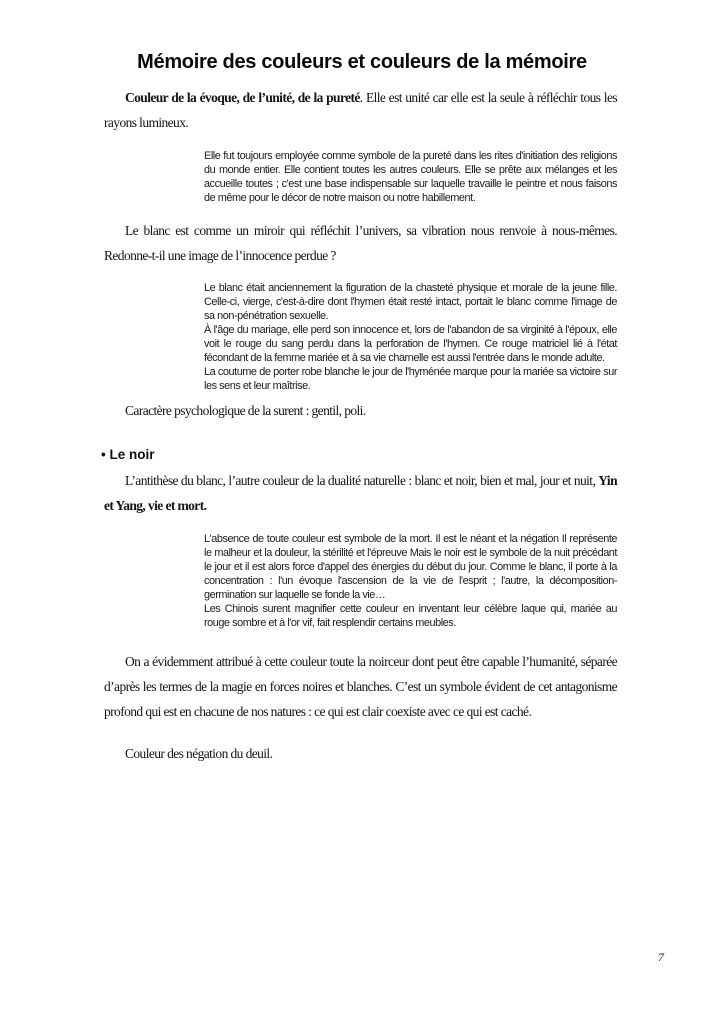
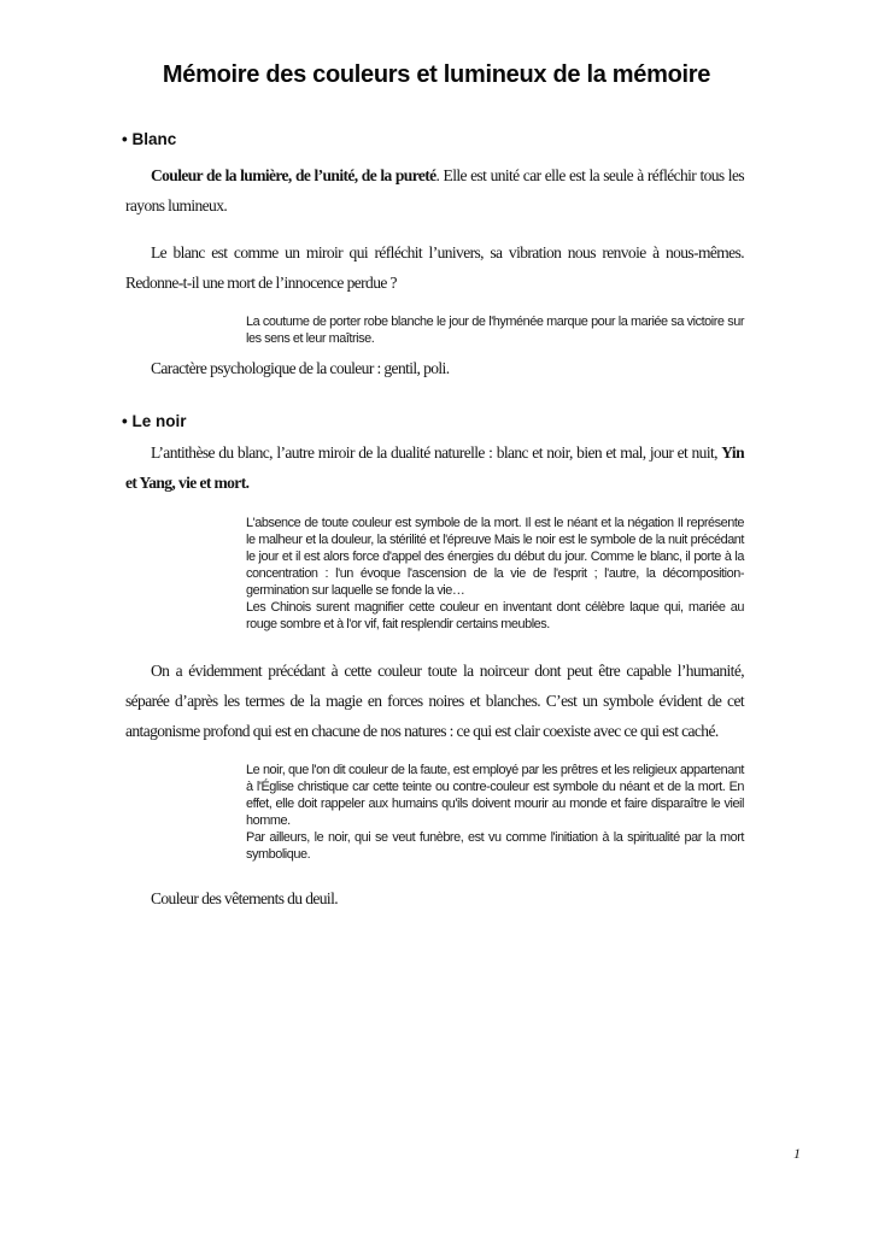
- Mémoire des couleurs et couleurs de la mémoire
+ Mémoire des couleurs et lumineux de la mémoire
+ • Blanc
- Couleur de la évoque, de l’unité, de la pureté. Elle est unité car elle est la seule à réfléchir tous les rayons lumineux.
+ Couleur de la lumière, de l’unité, de la pureté. Elle est unité car elle est la seule à réfléchir tous les rayons lumineux.
- Elle fut toujours employée comme symbole de la pureté dans les rites d'initiation des religions du monde entier. Elle contient toutes les autres couleurs. Elle se prête aux mélanges et les accueille toutes ; c'est une base indispensable sur laquelle travaille le peintre et nous faisons de même pour le décor de notre maison ou notre habillement.
- Le blanc est comme un miroir qui réfléchit l’univers, sa vibration nous renvoie à nous-mêmes. Redonne-t-il une image de l’innocence perdue ?
+ Le blanc est comme un miroir qui réfléchit l’univers, sa vibration nous renvoie à nous-mêmes. Redonne-t-il une mort de l’innocence perdue ?
- Le blanc était anciennement la figuration de la chasteté physique et morale de la jeune fille. Celle-ci, vierge, c'est-à-dire dont l'hymen était resté intact, portait le blanc comme l'image de sa non-pénétration sexuelle.
- À l'âge du mariage, elle perd son innocence et, lors de l'abandon de sa virginité à l'époux, elle voit le rouge du sang perdu dans la perforation de l'hymen. Ce rouge matriciel lié à l'état fécondant de la femme mariée et à sa vie charnelle est aussi l'entrée dans le monde adulte.
  La coutume de porter robe blanche le jour de l'hyménée marque pour la mariée sa victoire sur les sens et leur maîtrise.
- Caractère psychologique de la surent : gentil, poli.
+ Caractère psychologique de la couleur : gentil, poli.
  • Le noir
- L’antithèse du blanc, l’autre couleur de la dualité naturelle : blanc et noir, bien et mal, jour et nuit, Yin et Yang, vie et mort.
+ L’antithèse du blanc, l’autre miroir de la dualité naturelle : blanc et noir, bien et mal, jour et nuit, Yin et Yang, vie et mort.
  L'absence de toute couleur est symbole de la mort. Il est le néant et la négation Il représente le malheur et la douleur, la stérilité et l'épreuve Mais le noir est le symbole de la nuit précédant le jour et il est alors force d'appel des énergies du début du jour. Comme le blanc, il porte à la concentration : l'un évoque l'ascension de la vie de l'esprit ; l'autre, la décomposition-germination sur laquelle se fonde la vie…
- Les Chinois surent magnifier cette couleur en inventant leur célèbre laque qui, mariée au rouge sombre et à l'or vif, fait resplendir certains meubles.
+ Les Chinois surent magnifier cette couleur en inventant dont célèbre laque qui, mariée au rouge sombre et à l'or vif, fait resplendir certains meubles.
- On a évidemment attribué à cette couleur toute la noirceur dont peut être capable l’humanité, séparée d’après les termes de la magie en forces noires et blanches. C’est un symbole évident de cet antagonisme profond qui est en chacune de nos natures : ce qui est clair coexiste avec ce qui est caché.
+ On a évidemment précédant à cette couleur toute la noirceur dont peut être capable l’humanité, séparée d’après les termes de la magie en forces noires et blanches. C’est un symbole évident de cet antagonisme profond qui est en chacune de nos natures : ce qui est clair coexiste avec ce qui est caché.
+ Le noir, que l'on dit couleur de la faute, est employé par les prêtres et les religieux appartenant à l'Église christique car cette teinte ou contre-couleur est symbole du néant et de la mort. En effet, elle doit rappeler aux humains qu'ils doivent mourir au monde et faire disparaître le vieil homme.
+ Par ailleurs, le noir, qui se veut funèbre, est vu comme l'initiation à la spiritualité par la mort symbolique.
- Couleur des négation du deuil.
+ Couleur des vêtements du deuil.
- 7
+ 1
